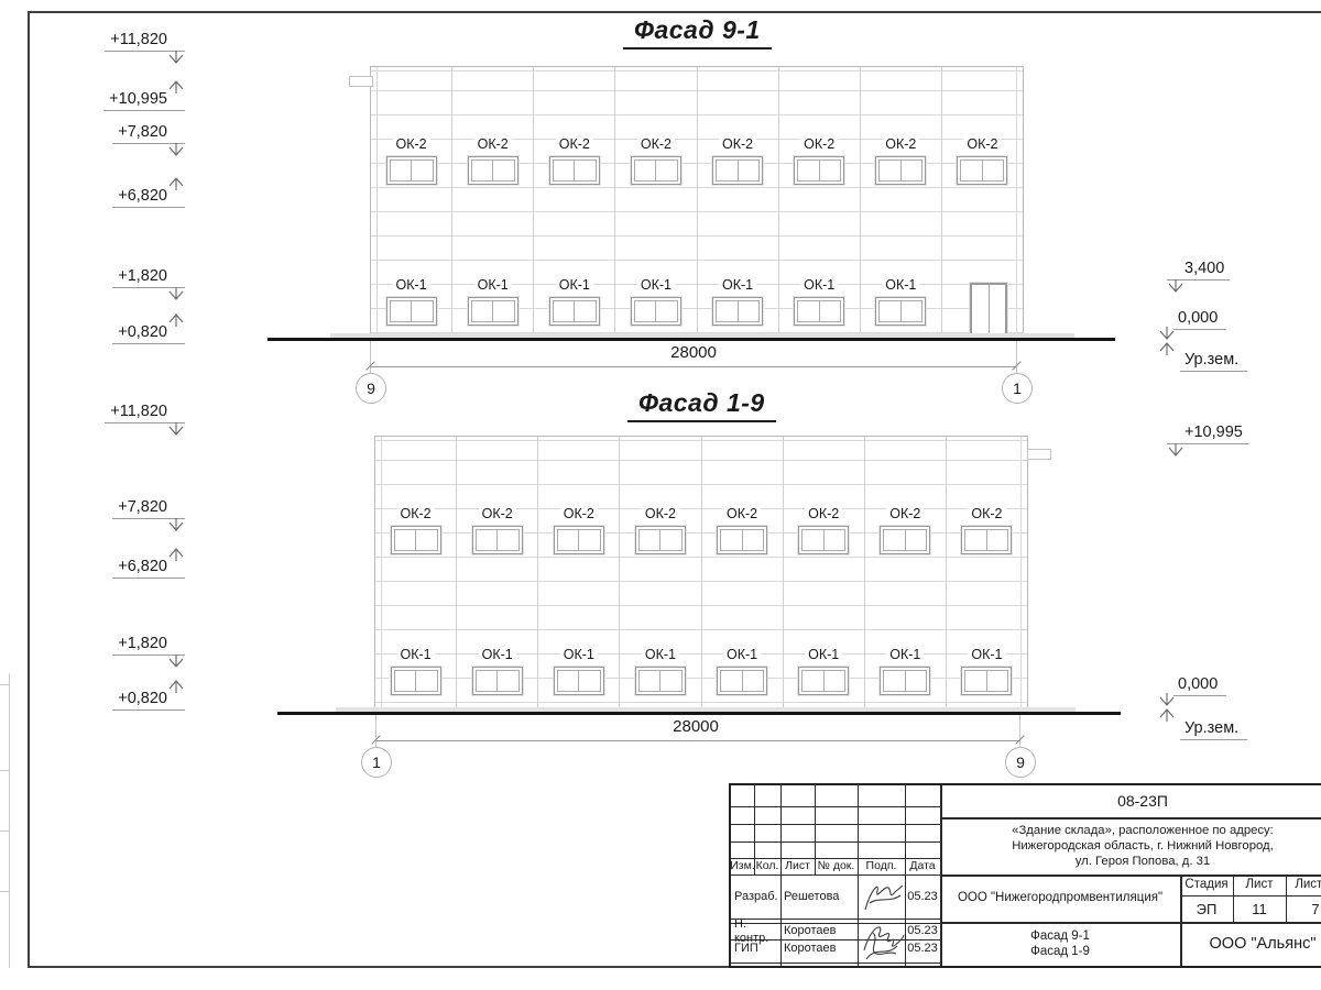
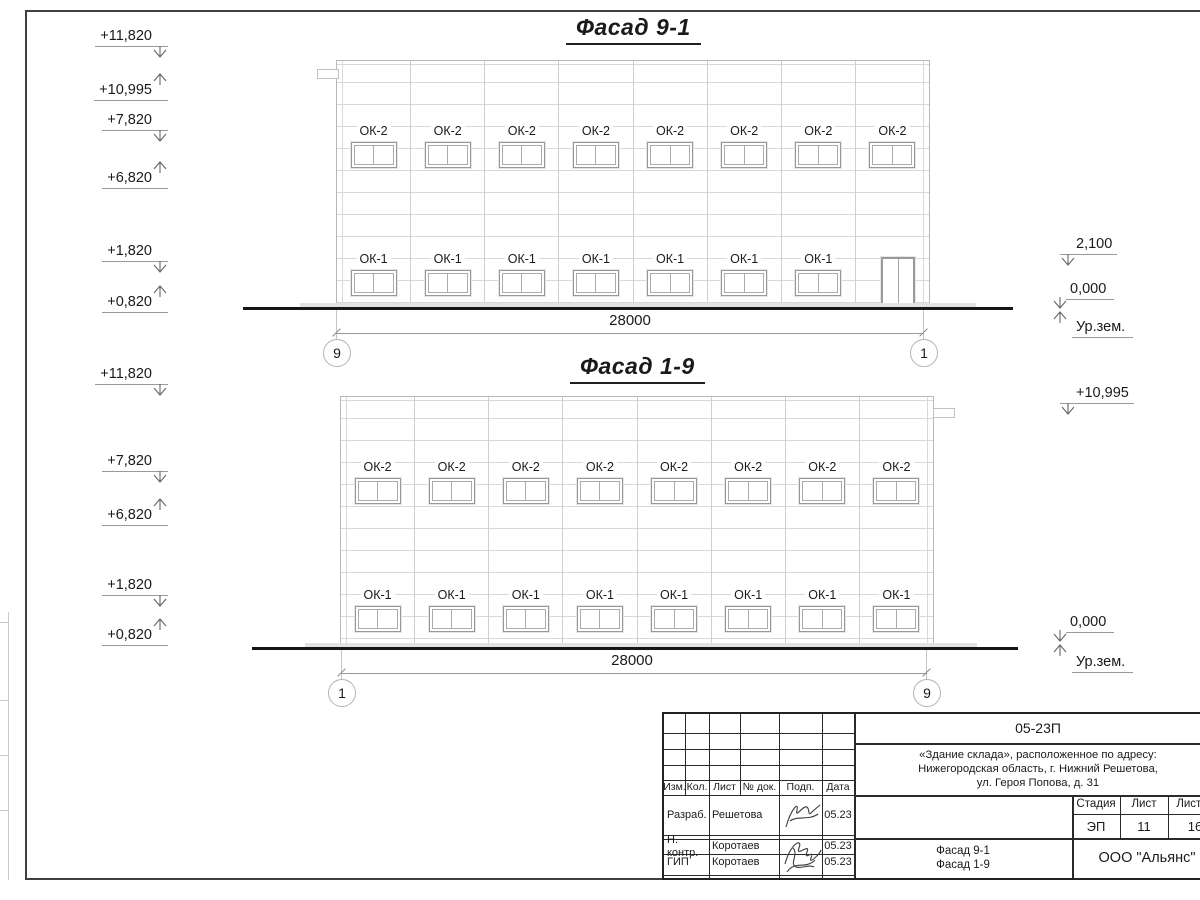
  Фасад 9-1
  ОК-2
  ОК-1
  ОК-2
  ОК-1
  ОК-2
  ОК-1
  ОК-2
  ОК-1
  ОК-2
  ОК-1
  ОК-2
  ОК-1
  ОК-2
  ОК-1
  ОК-2
  28000
  9
  1
  +11,820
  +10,995
  +7,820
  +6,820
  +1,820
  +0,820
- 3,400
+ 2,100
  0,000
  Ур.зем.
  Фасад 1-9
  ОК-2
  ОК-1
  ОК-2
  ОК-1
  ОК-2
  ОК-1
  ОК-2
  ОК-1
  ОК-2
  ОК-1
  ОК-2
  ОК-1
  ОК-2
  ОК-1
  ОК-2
  ОК-1
  28000
  1
  9
  +11,820
  +7,820
  +6,820
  +1,820
  +0,820
  +10,995
  0,000
  Ур.зем.
  Изм.
  Кол.
  Лист
  № док.
  Подп.
  Дата
  Разраб.
  Решетова
  05.23
  Н. контр.
  Коротаев
  05.23
  ГИП
  Коротаев
  05.23
- 08-23П
+ 05-23П
  «Здание склада», расположенное по адресу:
- Нижегородская область, г. Нижний Новгород,
+ Нижегородская область, г. Нижний Решетова,
  ул. Героя Попова, д. 31
- ООО "Нижегородпромвентиляция"
  Стадия
  Лист
  ЭП
  11
- 7
+ 16
  Фасад 9-1
  Фасад 1-9
  ООО "Альянс"
